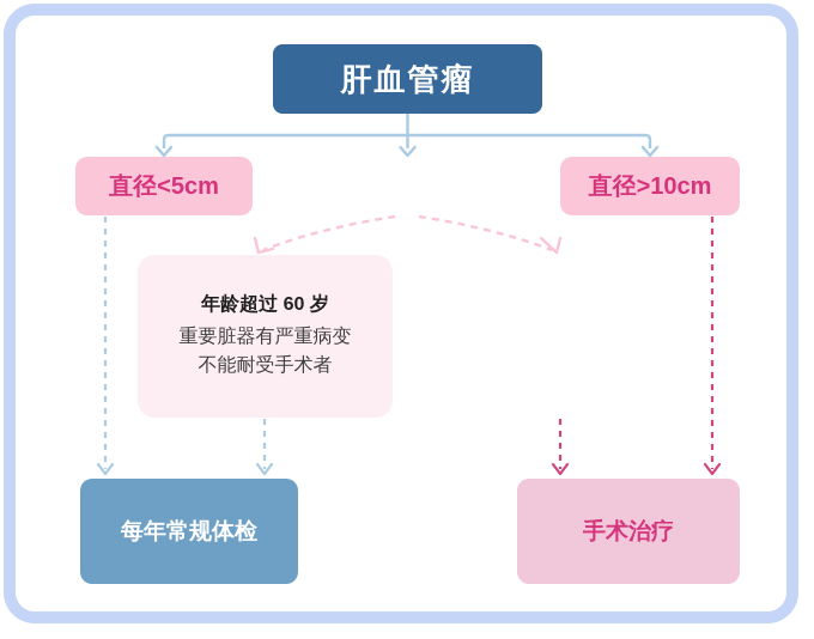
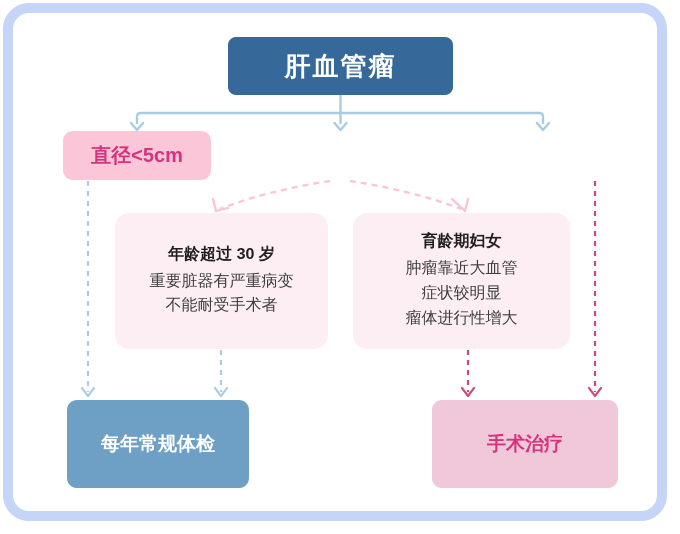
  肝血管瘤
  直径<5cm
- 直径>10cm
- 年龄超过 60 岁
+ 年龄超过 30 岁
  重要脏器有严重病变
  不能耐受手术者
+ 育龄期妇女
+ 肿瘤靠近大血管
+ 症状较明显
+ 瘤体进行性增大
  每年常规体检
  手术治疗
